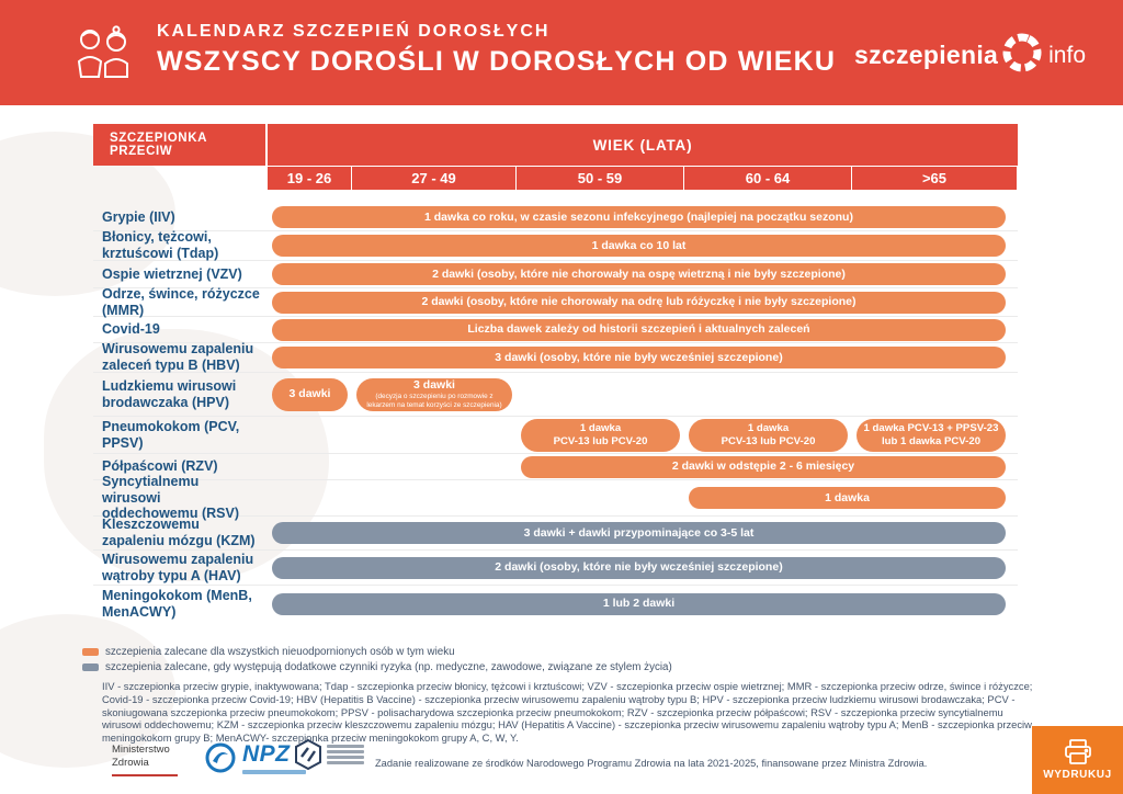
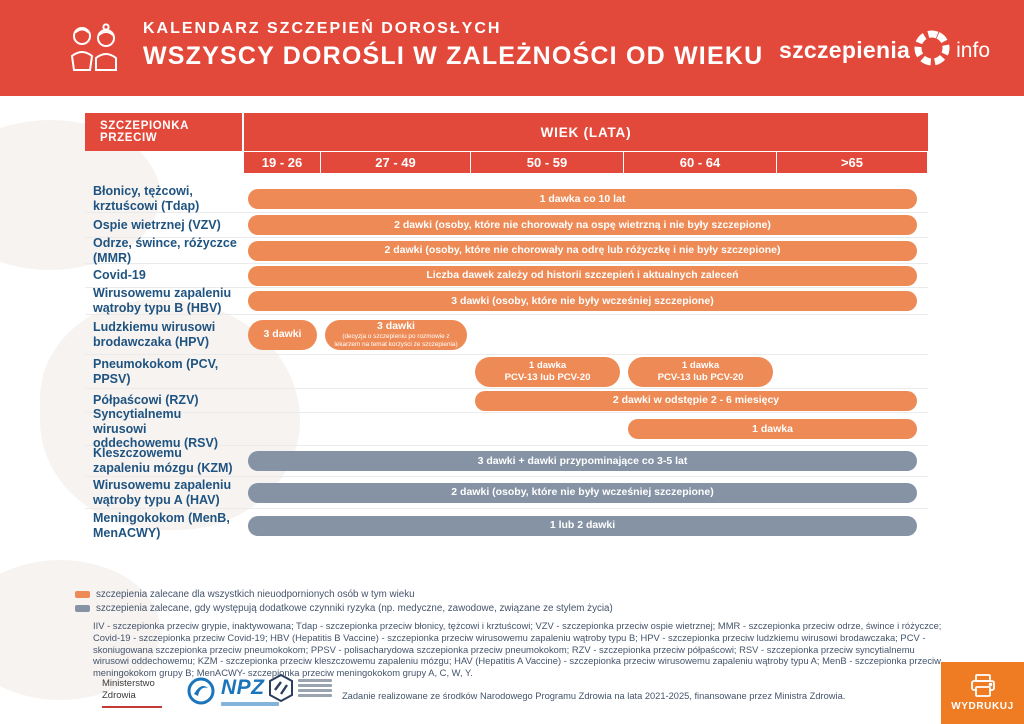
  KALENDARZ SZCZEPIEŃ DOROSŁYCH
- WSZYSCY DOROŚLI W DOROSŁYCH OD WIEKU
+ WSZYSCY DOROŚLI W ZALEŻNOŚCI OD WIEKU
  szczepienia
  info
  SZCZEPIONKA PRZECIW
  WIEK (LATA)
  19 - 26
  27 - 49
  50 - 59
  60 - 64
  >65
- Grypie (IIV)
- 1 dawka co roku, w czasie sezonu infekcyjnego (najlepiej na początku sezonu)
  Błonicy, tężcowi, krztuścowi (Tdap)
  1 dawka co 10 lat
  Ospie wietrznej (VZV)
  2 dawki (osoby, które nie chorowały na ospę wietrzną i nie były szczepione)
  Odrze, śwince, różyczce (MMR)
  2 dawki (osoby, które nie chorowały na odrę lub różyczkę i nie były szczepione)
  Covid-19
  Liczba dawek zależy od historii szczepień i aktualnych zaleceń
- Wirusowemu zapaleniu zaleceń typu B (HBV)
+ Wirusowemu zapaleniu wątroby typu B (HBV)
  3 dawki (osoby, które nie były wcześniej szczepione)
  Ludzkiemu wirusowi brodawczaka (HPV)
  3 dawki
  3 dawki
  Pneumokokom (PCV, PPSV)
  1 dawka
  PCV-13 lub PCV-20
  1 dawka
  PCV-13 lub PCV-20
- 1 dawka PCV-13 + PPSV-23
- lub 1 dawka PCV-20
  Półpaścowi (RZV)
  2 dawki w odstępie 2 - 6 miesięcy
  Syncytialnemu wirusowi oddechowemu (RSV)
  1 dawka
  Kleszczowemu zapaleniu mózgu (KZM)
  3 dawki + dawki przypominające co 3-5 lat
  Wirusowemu zapaleniu wątroby typu A (HAV)
  2 dawki (osoby, które nie były wcześniej szczepione)
  Meningokokom (MenB, MenACWY)
  1 lub 2 dawki
  szczepienia zalecane dla wszystkich nieuodpornionych osób w tym wieku
  szczepienia zalecane, gdy występują dodatkowe czynniki ryzyka (np. medyczne, zawodowe, związane ze stylem życia)
  IIV - szczepionka przeciw grypie, inaktywowana; Tdap - szczepionka przeciw błonicy, tężcowi i krztuścowi; VZV - szczepionka przeciw ospie wietrznej; MMR - szczepionka przeciw odrze, śwince i różyczce; Covid-19 - szczepionka przeciw Covid-19; HBV (Hepatitis B Vaccine) - szczepionka przeciw wirusowemu zapaleniu wątroby typu B; HPV - szczepionka przeciw ludzkiemu wirusowi brodawczaka; PCV - skoniugowana szczepionka przeciw pneumokokom; PPSV - polisacharydowa szczepionka przeciw pneumokokom; RZV - szczepionka przeciw półpaścowi; RSV - szczepionka przeciw syncytialnemu wirusowi oddechowemu; KZM - szczepionka przeciw kleszczowemu zapaleniu mózgu; HAV (Hepatitis A Vaccine) - szczepionka przeciw wirusowemu zapaleniu wątroby typu A; MenB - szczepionka przeciw meningokokom grupy B; MenACWY- szczepionka przeciw meningokokom grupy A, C, W, Y.
  Ministerstwo
  Zdrowia
  NPZ
  Zadanie realizowane ze środków Narodowego Programu Zdrowia na lata 2021-2025, finansowane przez Ministra Zdrowia.
  WYDRUKUJ
